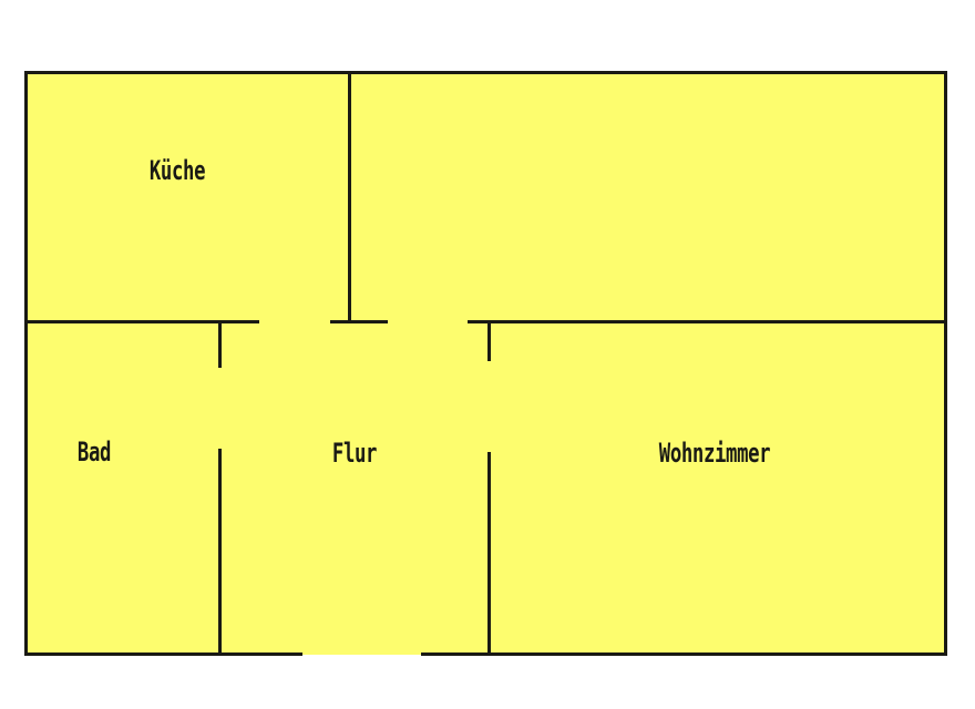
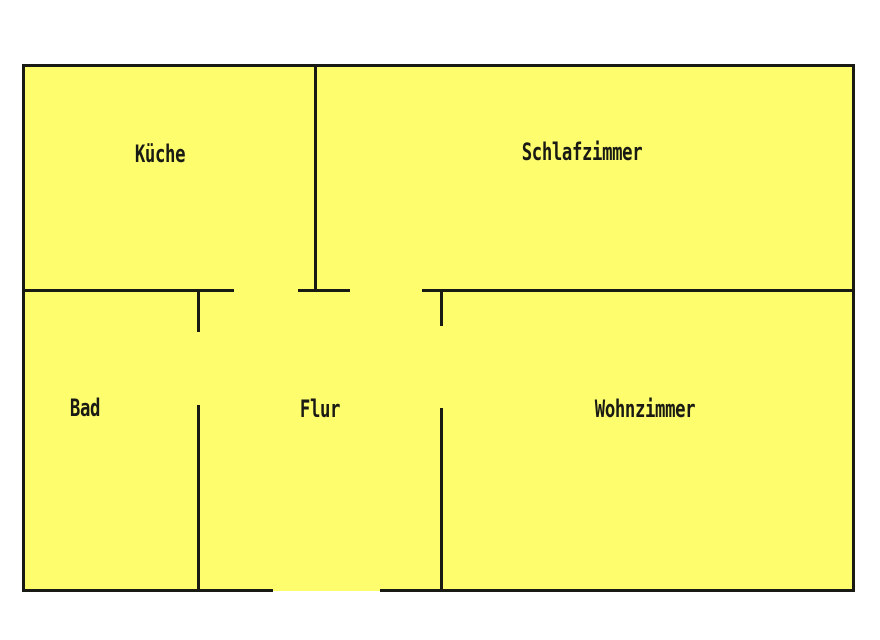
  Küche
+ Schlafzimmer
  Bad
  Flur
  Wohnzimmer
